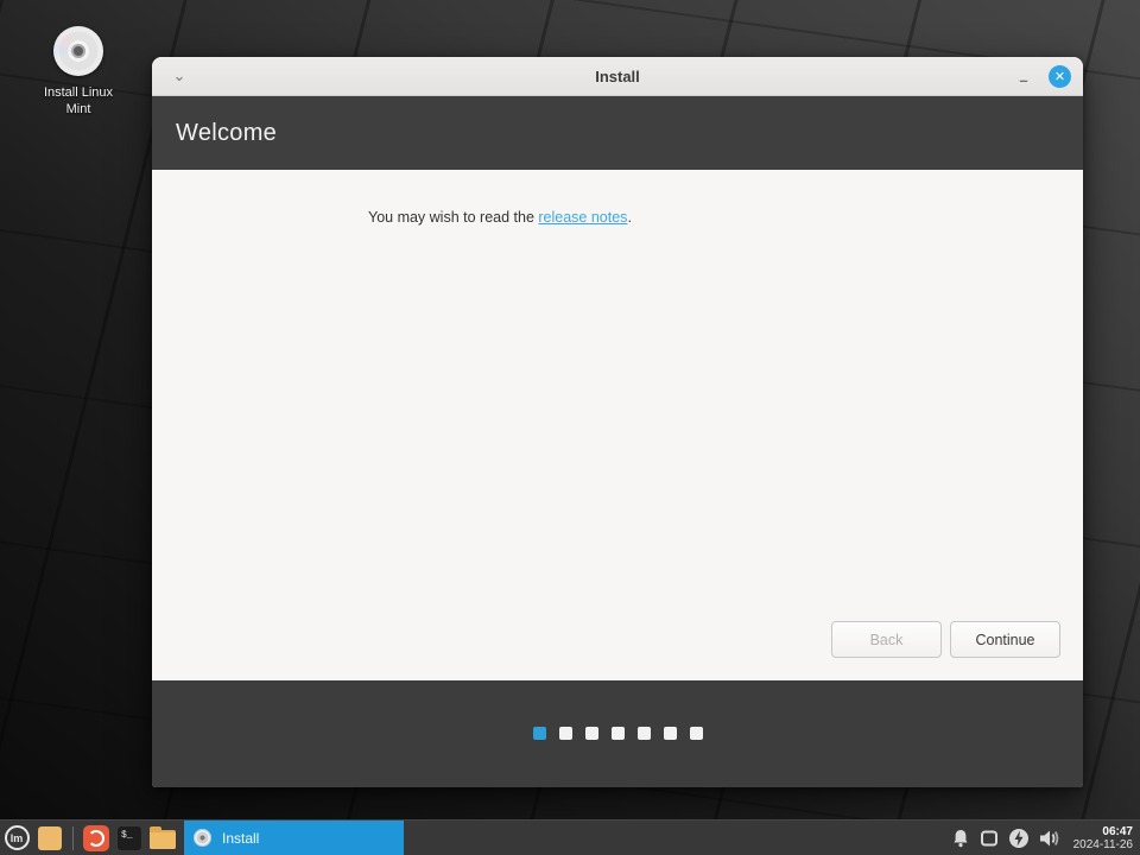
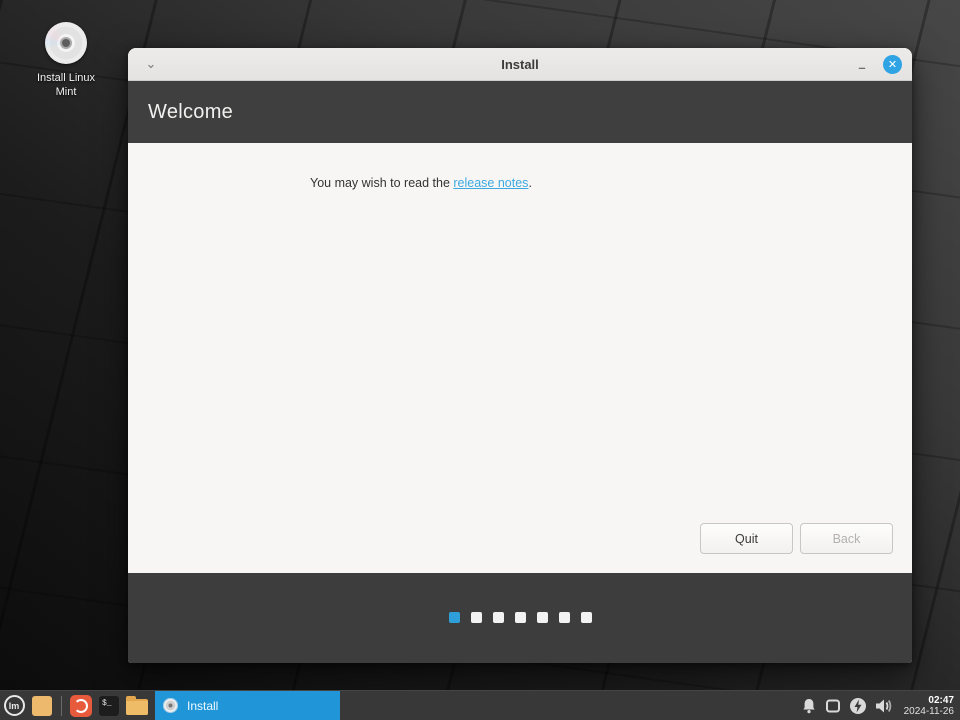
  Install Linux
  Mint
  ⌄
  Install
  –
  ✕
  Welcome
  You may wish to read the release notes.
+ Quit
  Back
- Continue
  lm
  $_
  Install
- 06:47
+ 02:47
  2024-11-26
